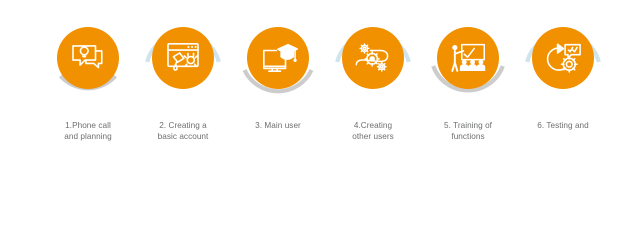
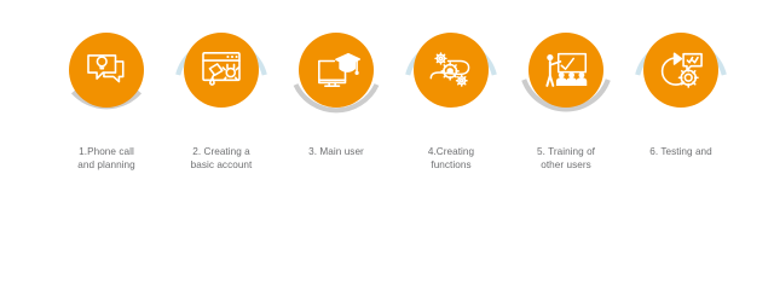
  1.Phone call
  and planning
  2. Creating a
  basic account
  3. Main user
  4.Creating
- other users
+ functions
  5. Training of
- functions
+ other users
  6. Testing and
